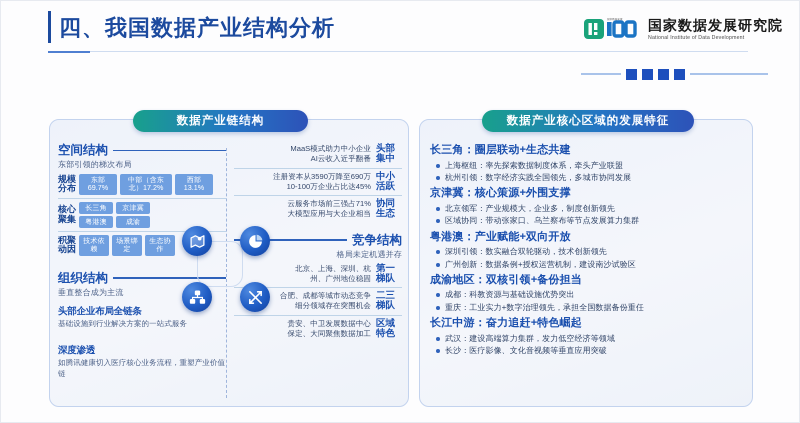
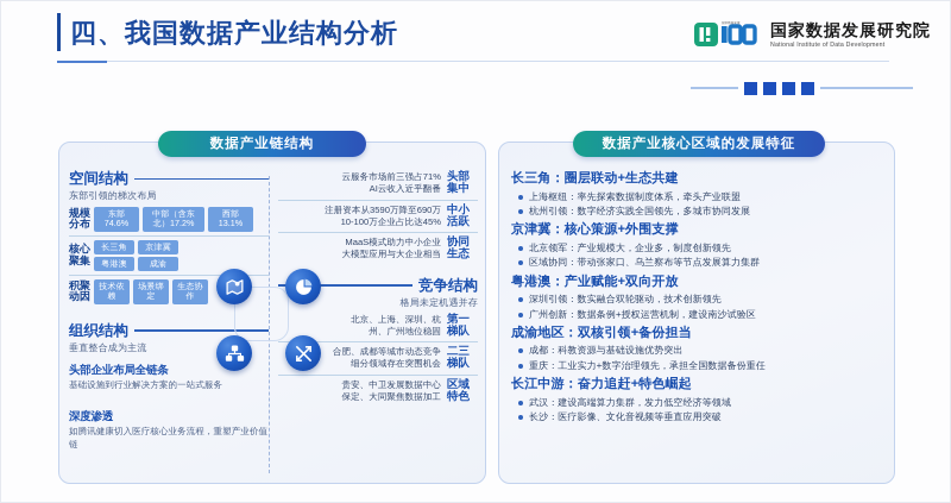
  四、我国数据产业结构分析
  国家数据发展研究院
  数据产业链结构
  空间结构
  东部引领的梯次布局
  规模分布
- 东部 69.7%
+ 东部 74.6%
  中部（含东北）17.2%
  西部 13.1%
  核心聚集
  长三角
  京津冀
  粤港澳
  成渝
  积聚动因
  技术依赖
  场景绑定
  生态协作
  组织结构
  垂直整合成为主流
  头部企业布局全链条
  基础设施到行业解决方案的一站式服务
  深度渗透
  如腾讯健康切入医疗核心业务流程，重塑产业价值链
- MaaS模式助力中小企业
+ 云服务市场前三强占71%
  AI云收入近乎翻番
  头部集中
  注册资本从3590万降至690万
  10-100万企业占比达45%
  中小活跃
- 云服务市场前三强占71%
+ MaaS模式助力中小企业
  大模型应用与大企业相当
  协同生态
  竞争结构
  格局未定机遇并存
  北京、上海、深圳、杭
  州、广州地位稳固
  第一梯队
  合肥、成都等城市动态竞争
  细分领域存在突围机会
  二三梯队
  贵安、中卫发展数据中心
  保定、大同聚焦数据加工
  区域特色
  数据产业核心区域的发展特征
  长三角：圈层联动+生态共建
  上海枢纽：率先探索数据制度体系，牵头产业联盟
  杭州引领：数字经济实践全国领先，多城市协同发展
  京津冀：核心策源+外围支撑
  北京领军：产业规模大，企业多，制度创新领先
  区域协同：带动张家口、乌兰察布等节点发展算力集群
  粤港澳：产业赋能+双向开放
  深圳引领：数实融合双轮驱动，技术创新领先
  广州创新：数据条例+授权运营机制，建设南沙试验区
  成渝地区：双核引领+备份担当
  成都：科教资源与基础设施优势突出
  重庆：工业实力+数字治理领先，承担全国数据备份重任
  长江中游：奋力追赶+特色崛起
  武汉：建设高端算力集群，发力低空经济等领域
  长沙：医疗影像、文化音视频等垂直应用突破
